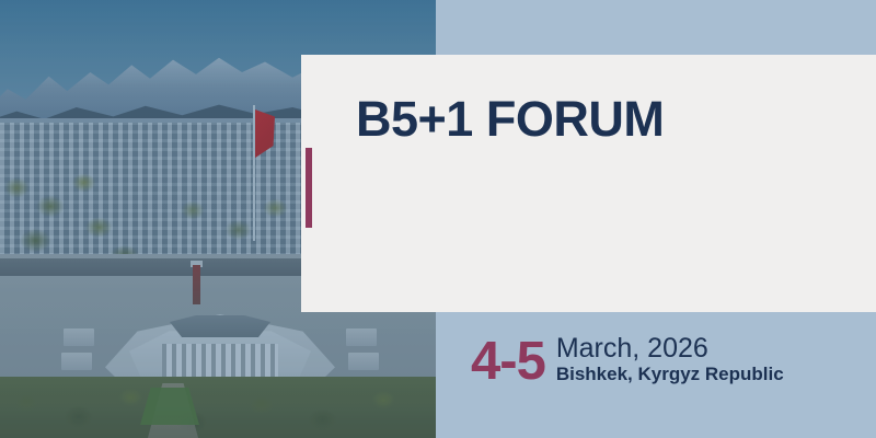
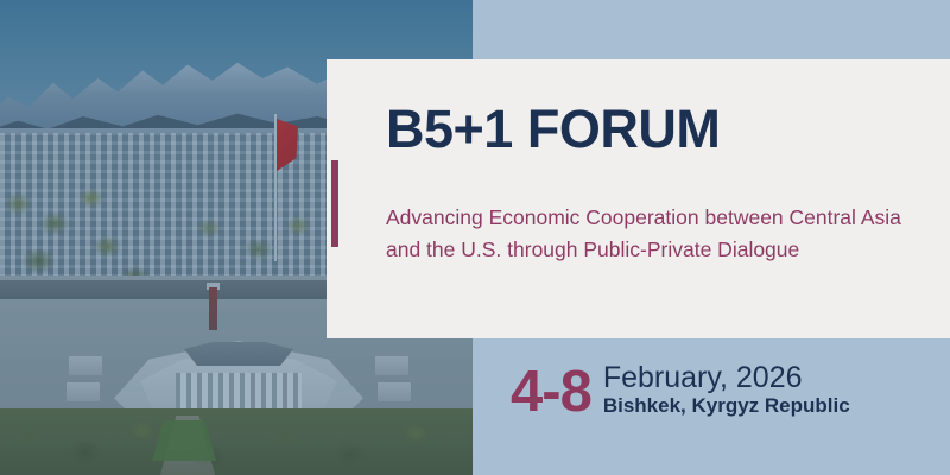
  B5+1 FORUM
+ Advancing Economic Cooperation between Central Asia and the U.S. through Public-Private Dialogue
- 4-5
+ 4-8
- March, 2026
+ February, 2026
  Bishkek, Kyrgyz Republic
